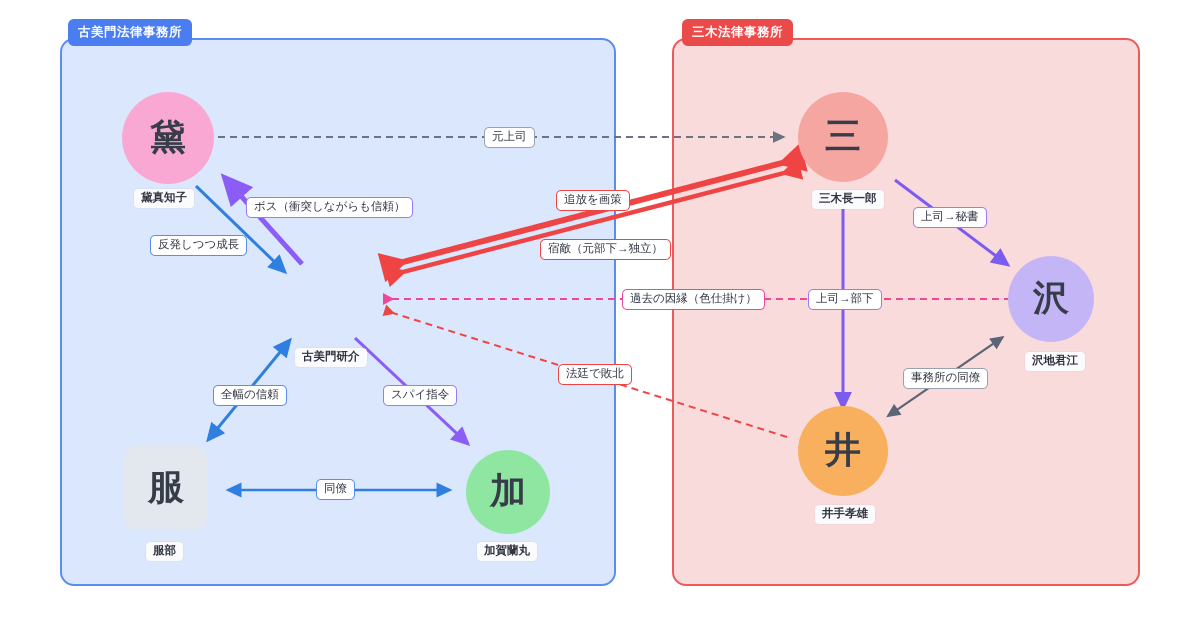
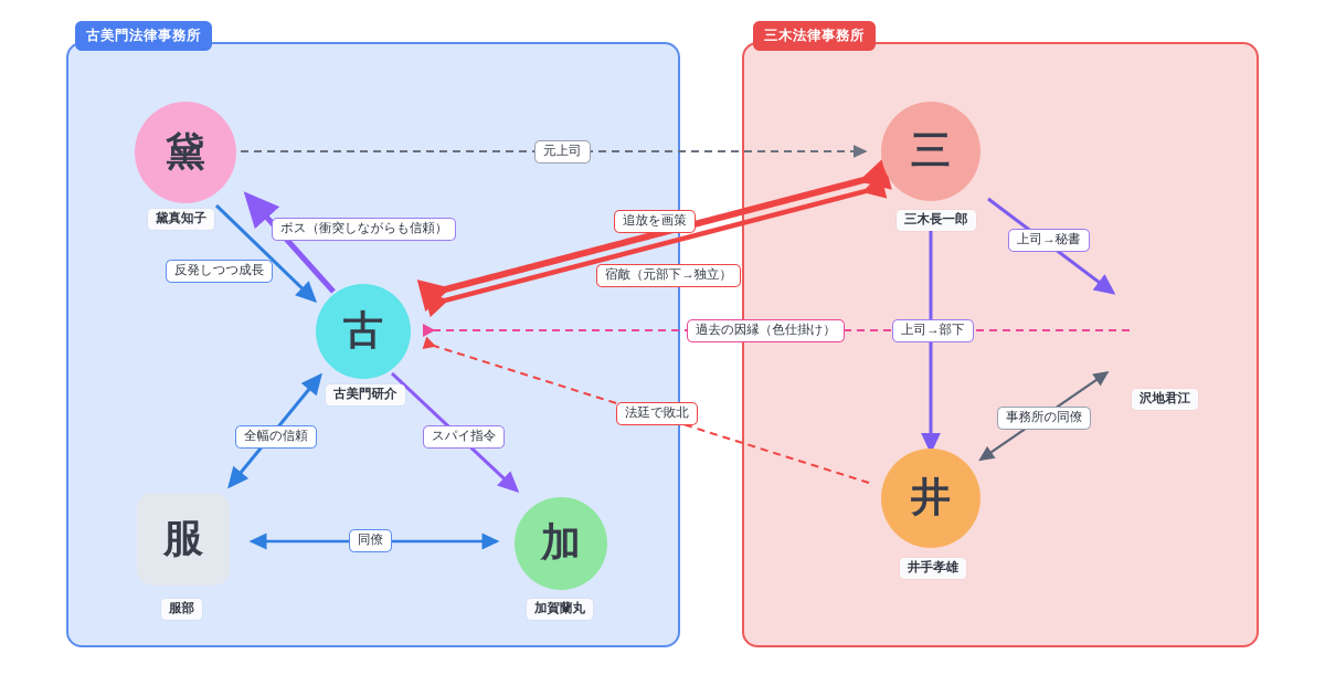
  古美門法律事務所
  三木法律事務所
  黛
  黛真知子
+ 古
  古美門研介
  服
  服部
  加
  加賀蘭丸
  三
  三木長一郎
- 沢
  沢地君江
  井
  井手孝雄
  元上司
  ボス（衝突しながらも信頼）
  反発しつつ成長
  追放を画策
  宿敵（元部下→独立）
  過去の因縁（色仕掛け）
  法廷で敗北
  全幅の信頼
  スパイ指令
  同僚
  上司→秘書
  上司→部下
  事務所の同僚
